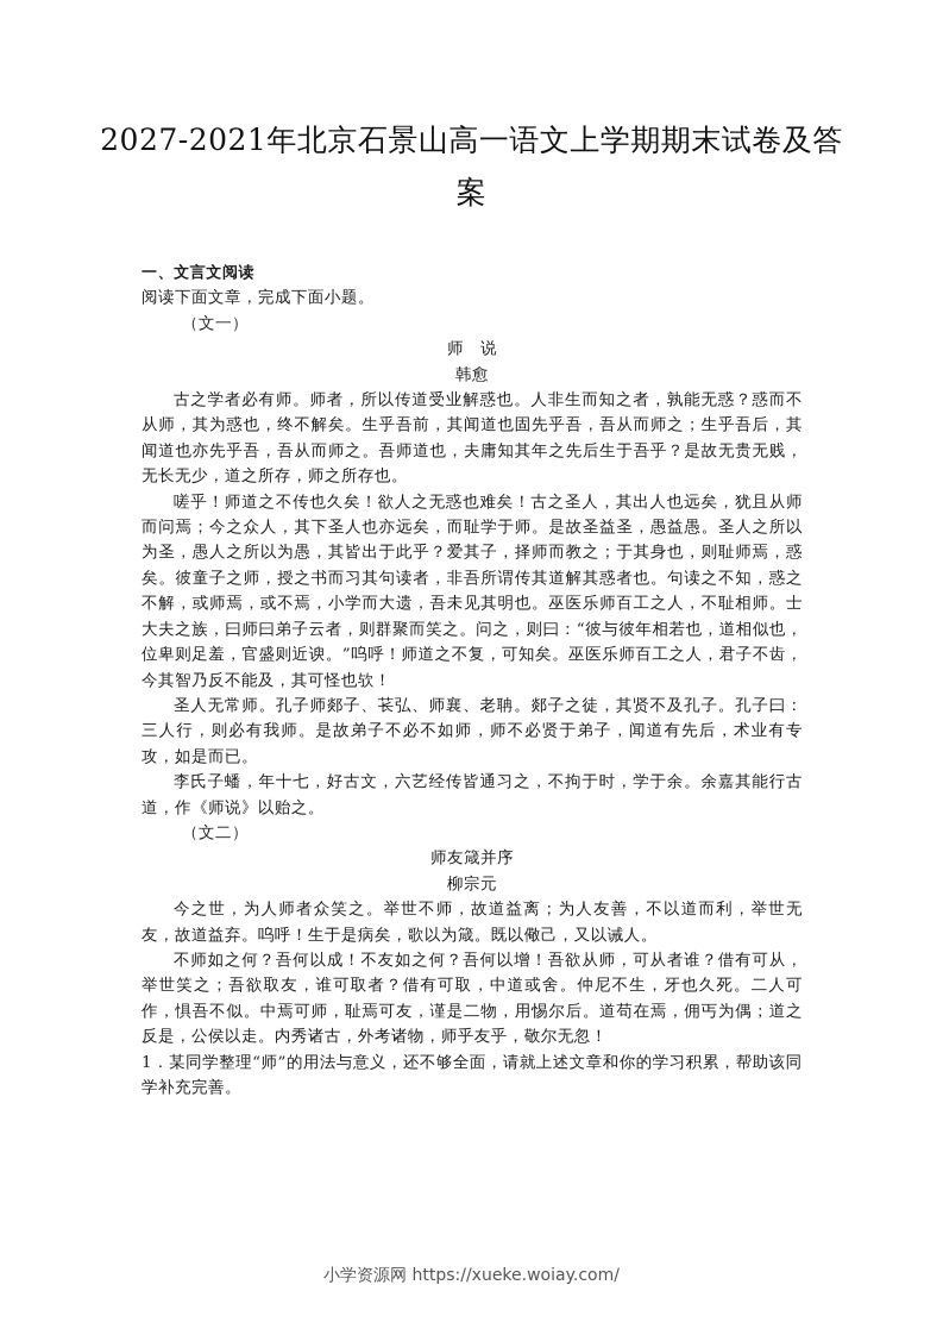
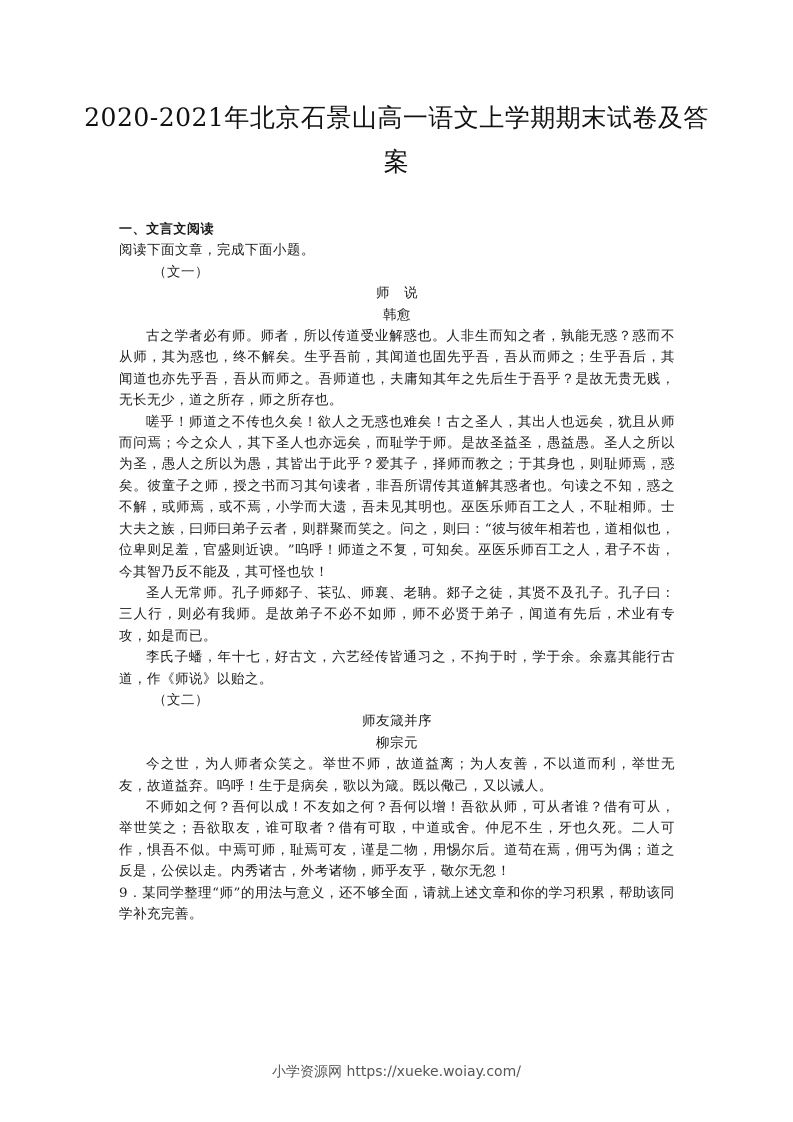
- 2027-2021年北京石景山高一语文上学期期末试卷及答
+ 2020-2021年北京石景山高一语文上学期期末试卷及答
  案
  一、文言文阅读
  阅读下面文章，完成下面小题。
  （文一）
  师 说
  韩愈
  古之学者必有师。师者，所以传道受业解惑也。人非生而知之者，孰能无惑？惑而不从师，其为惑也，终不解矣。生乎吾前，其闻道也固先乎吾，吾从而师之；生乎吾后，其闻道也亦先乎吾，吾从而师之。吾师道也，夫庸知其年之先后生于吾乎？是故无贵无贱，无长无少，道之所存，师之所存也。
  嗟乎！师道之不传也久矣！欲人之无惑也难矣！古之圣人，其出人也远矣，犹且从师而问焉；今之众人，其下圣人也亦远矣，而耻学于师。是故圣益圣，愚益愚。圣人之所以为圣，愚人之所以为愚，其皆出于此乎？爱其子，择师而教之；于其身也，则耻师焉，惑矣。彼童子之师，授之书而习其句读者，非吾所谓传其道解其惑者也。句读之不知，惑之不解，或师焉，或不焉，小学而大遗，吾未见其明也。巫医乐师百工之人，不耻相师。士大夫之族，曰师曰弟子云者，则群聚而笑之。问之，则曰：“彼与彼年相若也，道相似也，位卑则足羞，官盛则近谀。”呜呼！师道之不复，可知矣。巫医乐师百工之人，君子不齿，今其智乃反不能及，其可怪也欤！
  圣人无常师。孔子师郯子、苌弘、师襄、老聃。郯子之徒，其贤不及孔子。孔子曰：三人行，则必有我师。是故弟子不必不如师，师不必贤于弟子，闻道有先后，术业有专攻，如是而已。
  李氏子蟠，年十七，好古文，六艺经传皆通习之，不拘于时，学于余。余嘉其能行古道，作《师说》以贻之。
  （文二）
  师友箴并序
  柳宗元
  今之世，为人师者众笑之。举世不师，故道益离；为人友善，不以道而利，举世无友，故道益弃。呜呼！生于是病矣，歌以为箴。既以儆己，又以诫人。
  不师如之何？吾何以成！不友如之何？吾何以增！吾欲从师，可从者谁？借有可从，举世笑之；吾欲取友，谁可取者？借有可取，中道或舍。仲尼不生，牙也久死。二人可作，惧吾不似。中焉可师，耻焉可友，谨是二物，用惕尔后。道苟在焉，佣丐为偶；道之反是，公侯以走。内秀诸古，外考诸物，师乎友乎，敬尔无忽！
- 1．某同学整理“师”的用法与意义，还不够全面，请就上述文章和你的学习积累，帮助该同学补充完善。
+ 9．某同学整理“师”的用法与意义，还不够全面，请就上述文章和你的学习积累，帮助该同学补充完善。
  小学资源网 https://xueke.woiay.com/
